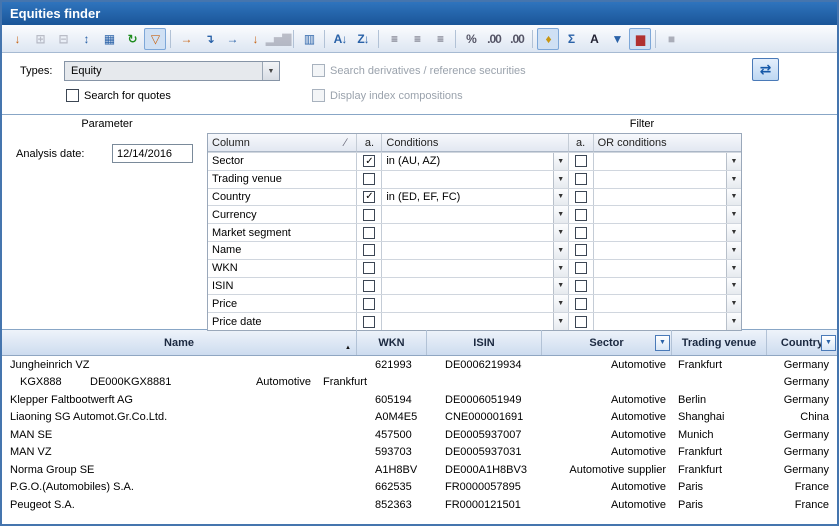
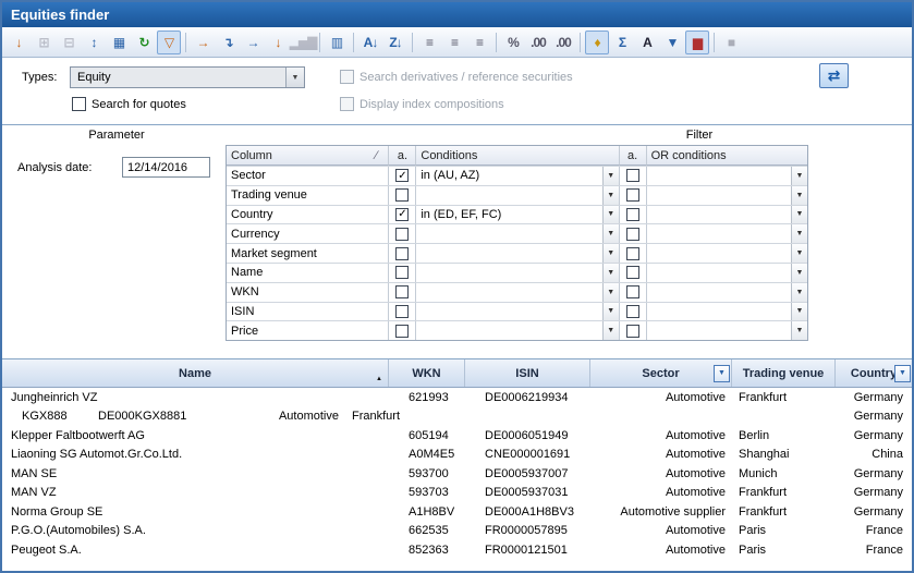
  Equities finder
  ↓
  ⊞
  ⊟
  ↕
  ▦
  ↻
  ▽
  →
  ↴
  →
  ↓
  ▂▅▇
  ▥
  A↓
  Z↓
  ≡
  ≡
  ≡
  %
  .00
  .00
  ♦
  Σ
  A
  ▼
  ▆
  ■
  Types:
  Equity
  Search derivatives / reference securities
  ⇄
  Search for quotes
  Display index compositions
  Parameter
  Filter
  Analysis date:
  12/14/2016
  Column
  ∕
  a.
  Conditions
  a.
  OR conditions
  Sector
  ✓
  in (AU, AZ)
  Trading venue
  Country
  ✓
  in (ED, EF, FC)
  Currency
  Market segment
  Name
  WKN
  ISIN
  Price
- Price date
  Name
  WKN
  ISIN
  Sector
  Trading venue
  Country
  Jungheinrich VZ
  621993
  DE0006219934
  Automotive
  Frankfurt
  Germany
  KGX888
  DE000KGX8881
  Automotive
  Frankfurt
  Germany
  Klepper Faltbootwerft AG
  605194
  DE0006051949
  Automotive
  Berlin
  Germany
  Liaoning SG Automot.Gr.Co.Ltd.
  A0M4E5
  CNE000001691
  Automotive
  Shanghai
  China
  MAN SE
- 457500
+ 593700
  DE0005937007
  Automotive
  Munich
  Germany
  MAN VZ
  593703
  DE0005937031
  Automotive
  Frankfurt
  Germany
  Norma Group SE
  A1H8BV
  DE000A1H8BV3
  Automotive supplier
  Frankfurt
  Germany
  P.G.O.(Automobiles) S.A.
  662535
  FR0000057895
  Automotive
  Paris
  France
  Peugeot S.A.
  852363
  FR0000121501
  Automotive
  Paris
  France
